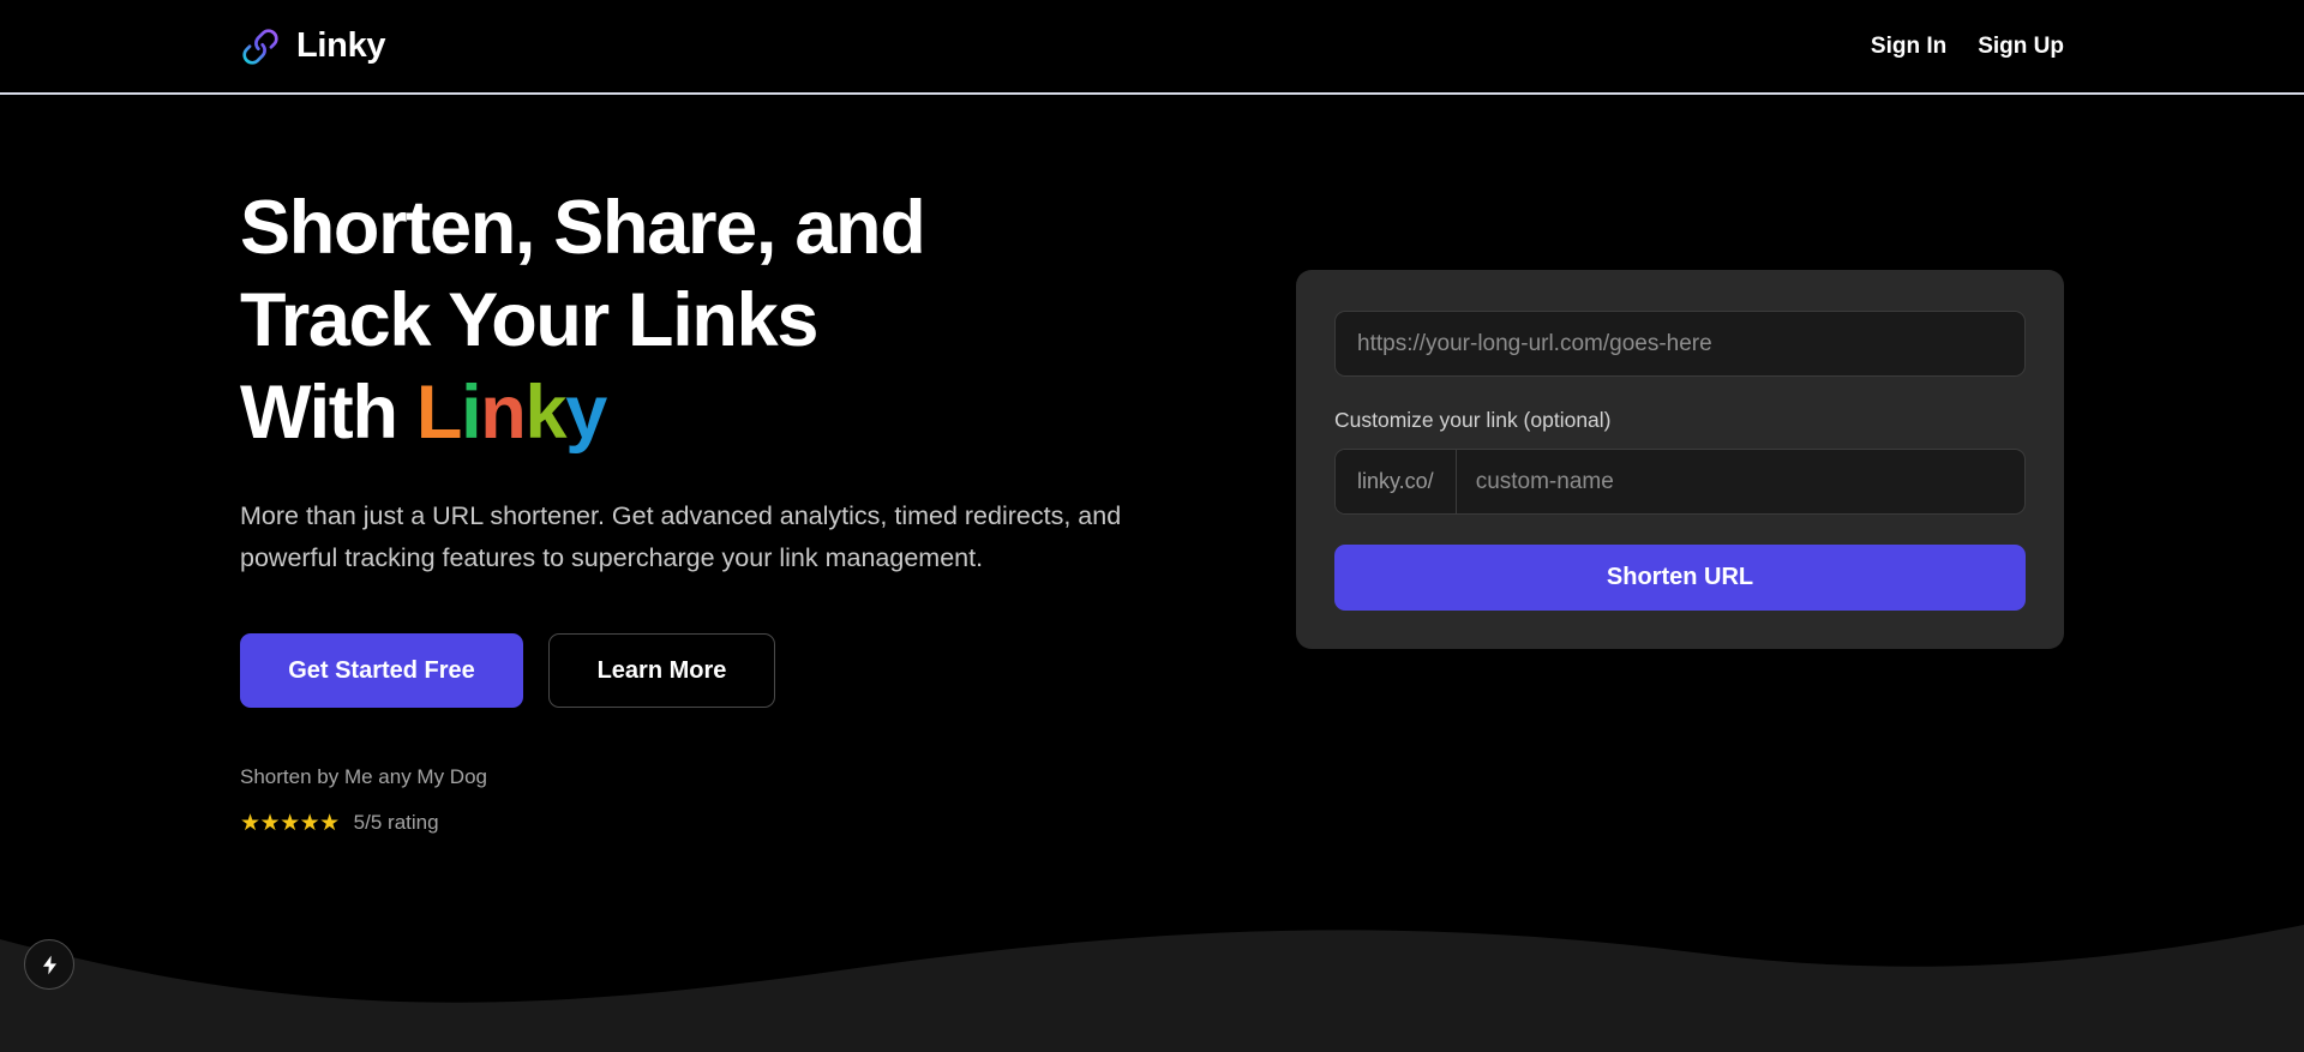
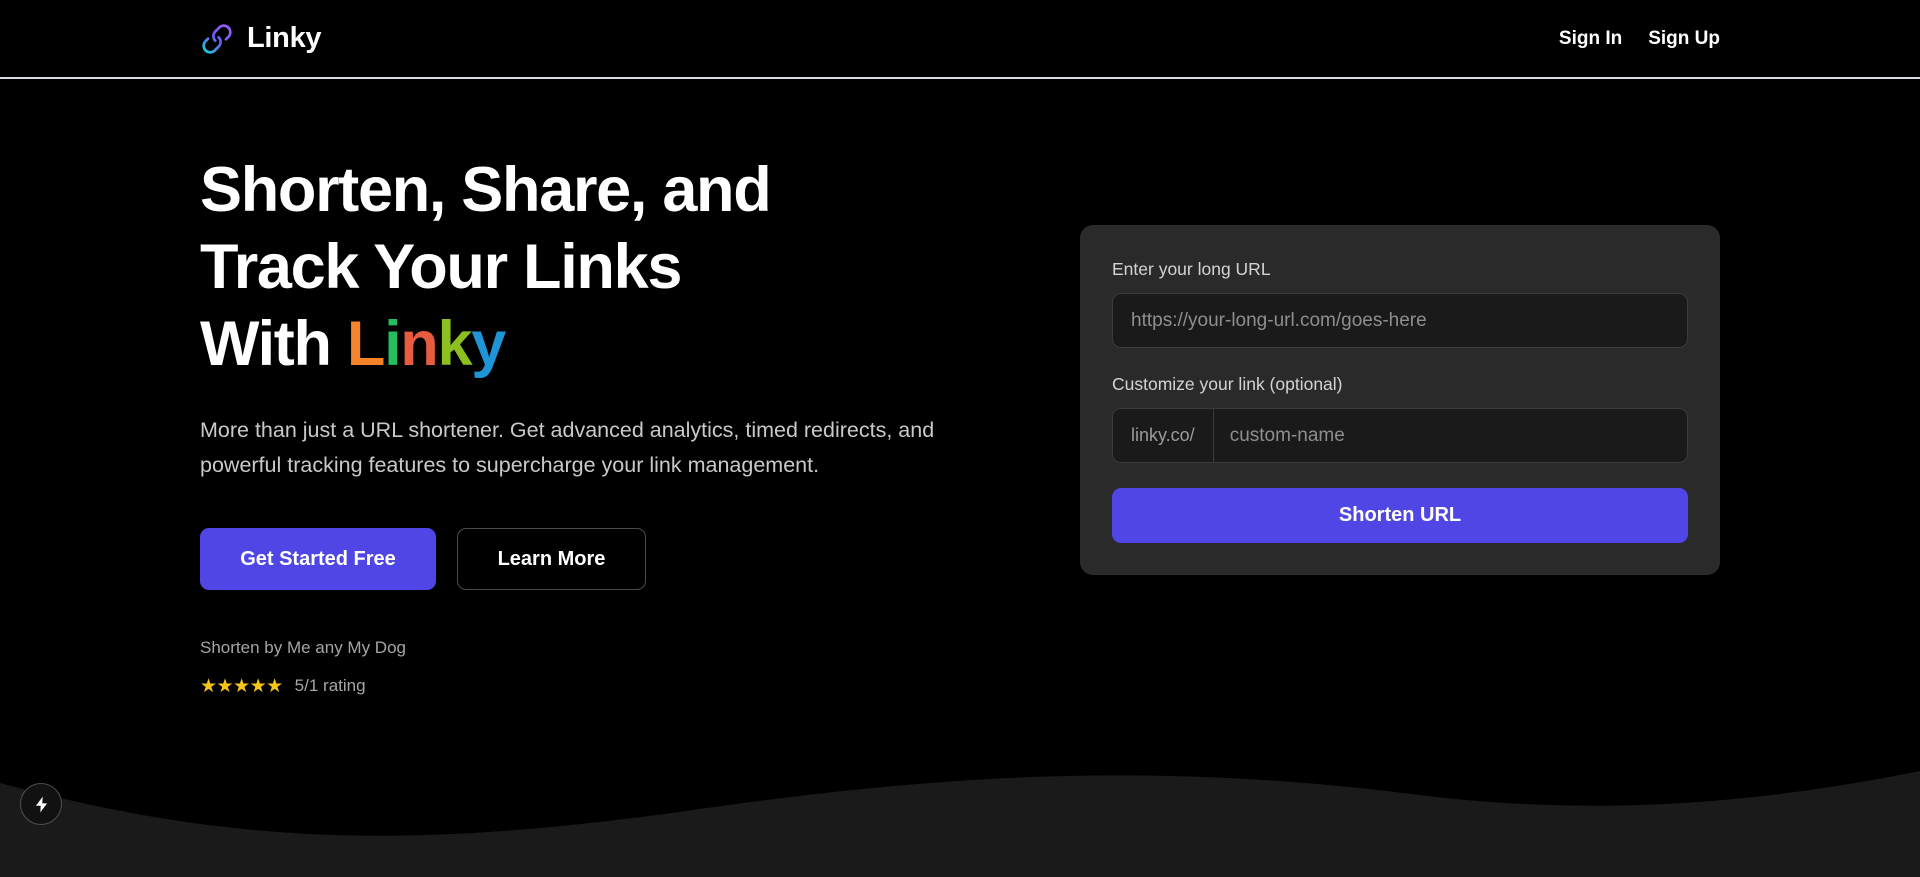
  Linky
  Sign In
  Sign Up
  Shorten, Share, and
  Track Your Links
  With Linky
  More than just a URL shortener. Get advanced analytics, timed redirects, and powerful tracking features to supercharge your link management.
  Get Started Free
  Learn More
  Shorten by Me any My Dog
  ★★★★★
- 5/5 rating
+ 5/1 rating
+ Enter your long URL
  https://your-long-url.com/goes-here
  Customize your link (optional)
  linky.co/
  custom-name
  Shorten URL
